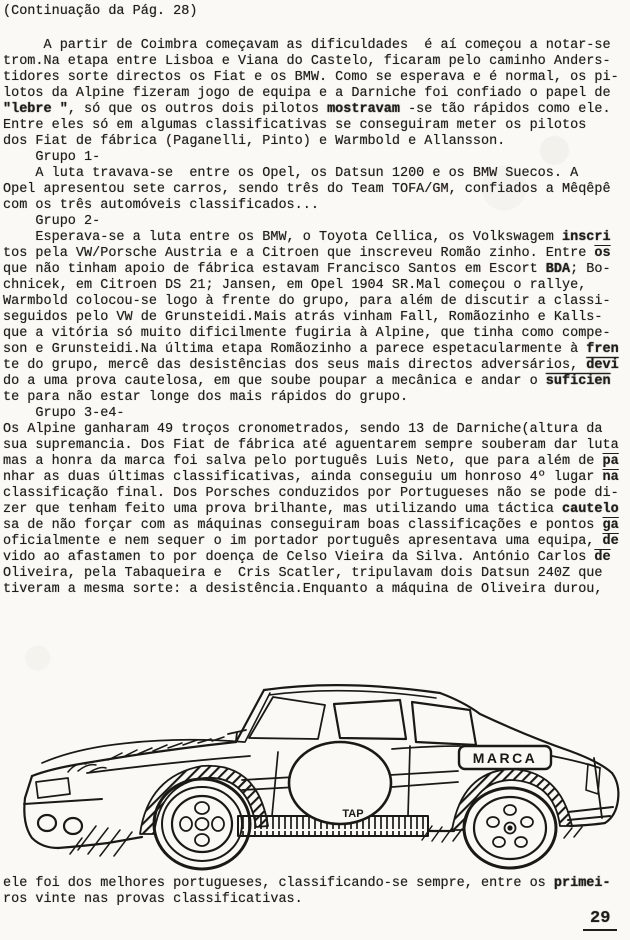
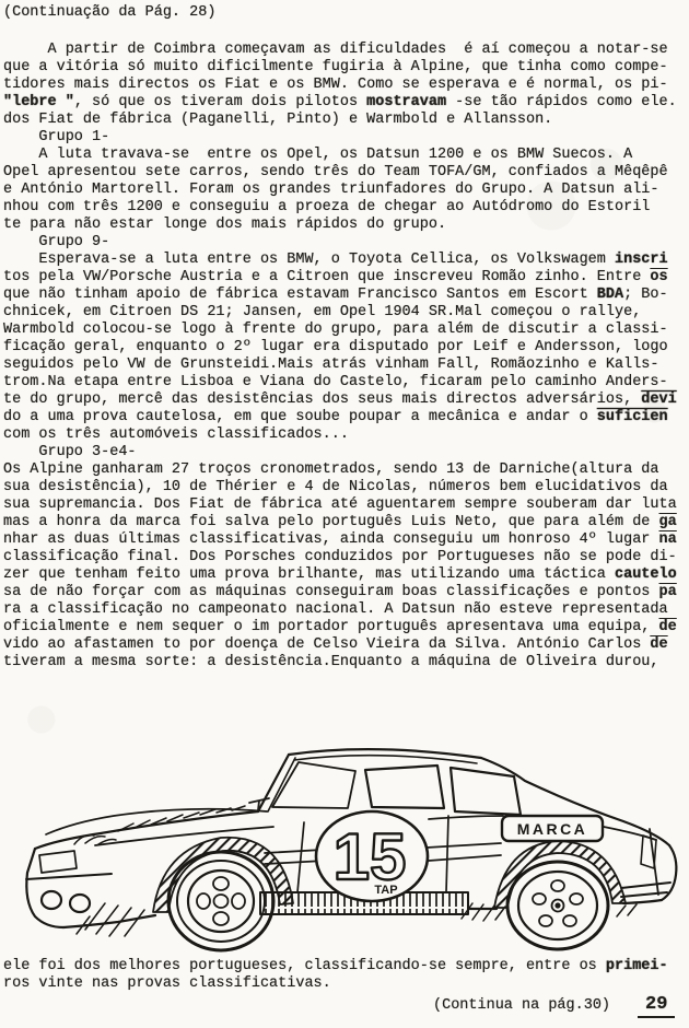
  (Continuação da Pág. 28)
  A partir de Coimbra começavam as dificuldades é aí começou a notar-se
- trom.Na etapa entre Lisboa e Viana do Castelo, ficaram pelo caminho Anders-
+ que a vitória só muito dificilmente fugiria à Alpine, que tinha como compe-
- tidores sorte directos os Fiat e os BMW. Como se esperava e é normal, os pi-
+ tidores mais directos os Fiat e os BMW. Como se esperava e é normal, os pi-
- lotos da Alpine fizeram jogo de equipa e a Darniche foi confiado o papel de
- "lebre ", só que os outros dois pilotos mostravam -se tão rápidos como ele.
+ "lebre ", só que os tiveram dois pilotos mostravam -se tão rápidos como ele.
- Entre eles só em algumas classificativas se conseguiram meter os pilotos
  dos Fiat de fábrica (Paganelli, Pinto) e Warmbold e Allansson.
  Grupo 1-
  A luta travava-se entre os Opel, os Datsun 1200 e os BMW Suecos. A
  Opel apresentou sete carros, sendo três do Team TOFA/GM, confiados a Mêqêpê
+ e António Martorell. Foram os grandes triunfadores do Grupo. A Datsun ali-
+ nhou com três 1200 e conseguiu a proeza de chegar ao Autódromo do Estoril
- com os três automóveis classificados...
+ te para não estar longe dos mais rápidos do grupo.
- Grupo 2-
+ Grupo 9-
  Esperava-se a luta entre os BMW, o Toyota Cellica, os Volkswagem inscri
  tos pela VW/Porsche Austria e a Citroen que inscreveu Romão zinho. Entre os
  que não tinham apoio de fábrica estavam Francisco Santos em Escort BDA; Bo-
  chnicek, em Citroen DS 21; Jansen, em Opel 1904 SR.Mal começou o rallye,
  Warmbold colocou-se logo à frente do grupo, para além de discutir a classi-
+ ficação geral, enquanto o 2º lugar era disputado por Leif e Andersson, logo
  seguidos pelo VW de Grunsteidi.Mais atrás vinham Fall, Romãozinho e Kalls-
- que a vitória só muito dificilmente fugiria à Alpine, que tinha como compe-
+ trom.Na etapa entre Lisboa e Viana do Castelo, ficaram pelo caminho Anders-
- son e Grunsteidi.Na última etapa Romãozinho a parece espetacularmente à fren
  te do grupo, mercê das desistências dos seus mais directos adversários, devi
  do a uma prova cautelosa, em que soube poupar a mecânica e andar o suficien
- te para não estar longe dos mais rápidos do grupo.
+ com os três automóveis classificados...
  Grupo 3-e4-
- Os Alpine ganharam 49 troços cronometrados, sendo 13 de Darniche(altura da
+ Os Alpine ganharam 27 troços cronometrados, sendo 13 de Darniche(altura da
+ sua desistência), 10 de Thérier e 4 de Nicolas, números bem elucidativos da
  sua supremancia. Dos Fiat de fábrica até aguentarem sempre souberam dar luta
- mas a honra da marca foi salva pelo português Luis Neto, que para além de pa
+ mas a honra da marca foi salva pelo português Luis Neto, que para além de ga
  nhar as duas últimas classificativas, ainda conseguiu um honroso 4º lugar na
  classificação final. Dos Porsches conduzidos por Portugueses não se pode di-
  zer que tenham feito uma prova brilhante, mas utilizando uma táctica cautelo
- sa de não forçar com as máquinas conseguiram boas classificações e pontos ga
+ sa de não forçar com as máquinas conseguiram boas classificações e pontos pa
+ ra a classificação no campeonato nacional. A Datsun não esteve representada
  oficialmente e nem sequer o im portador português apresentava uma equipa, de
  vido ao afastamen to por doença de Celso Vieira da Silva. António Carlos de
- Oliveira, pela Tabaqueira e Cris Scatler, tripulavam dois Datsun 240Z que
  tiveram a mesma sorte: a desistência.Enquanto a máquina de Oliveira durou,
+ 15
  TAP
  MARCA
  ele foi dos melhores portugueses, classificando-se sempre, entre os primei-
  ros vinte nas provas classificativas.
+ (Continua na pág.30)
  29
